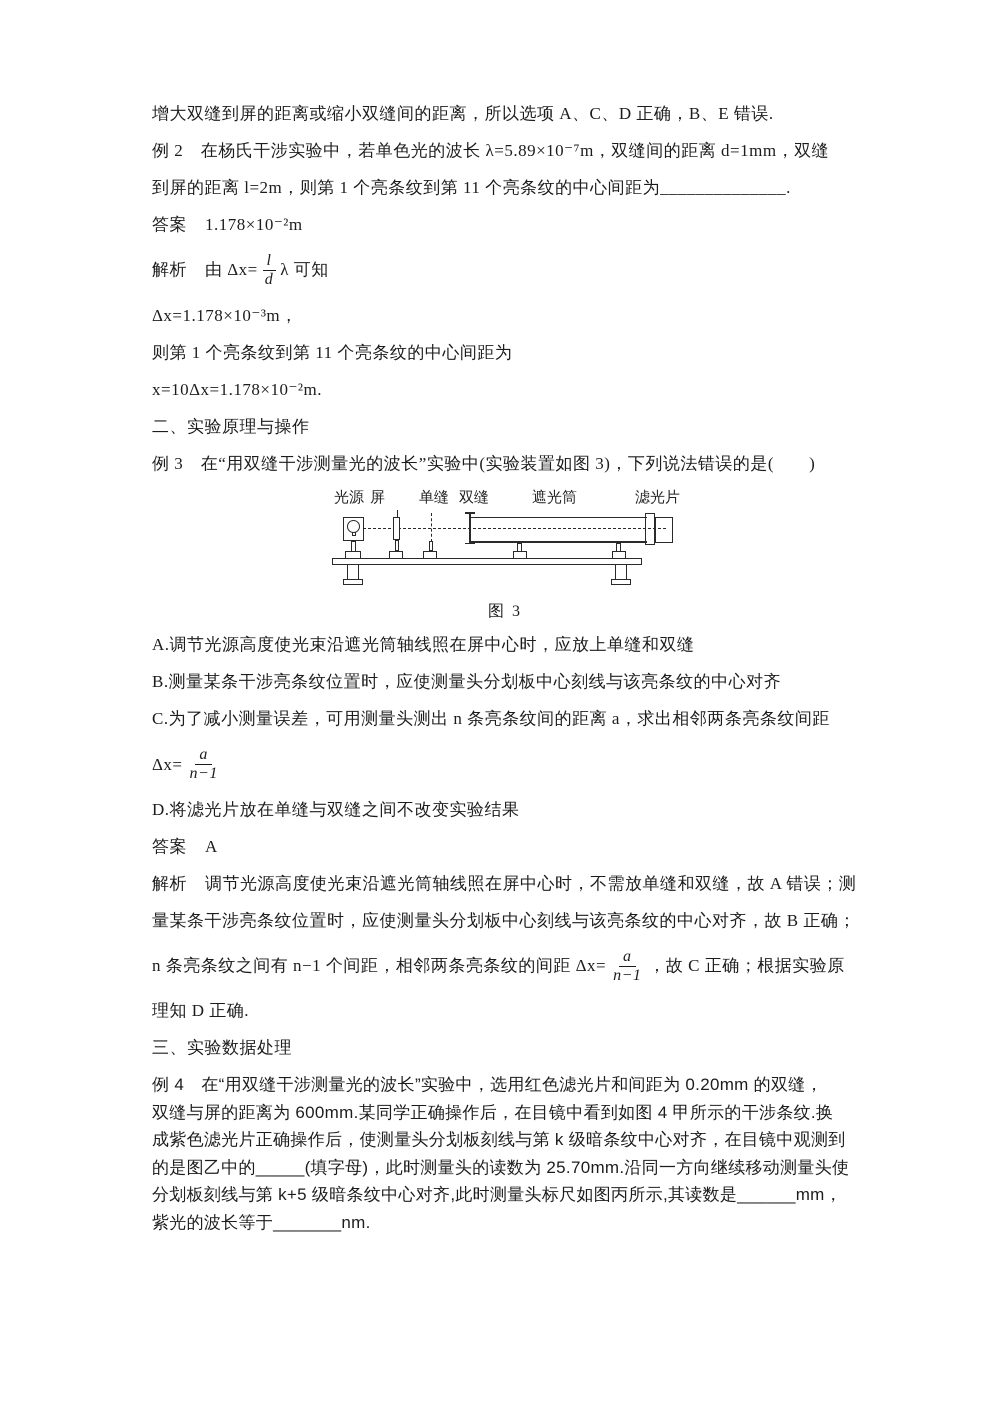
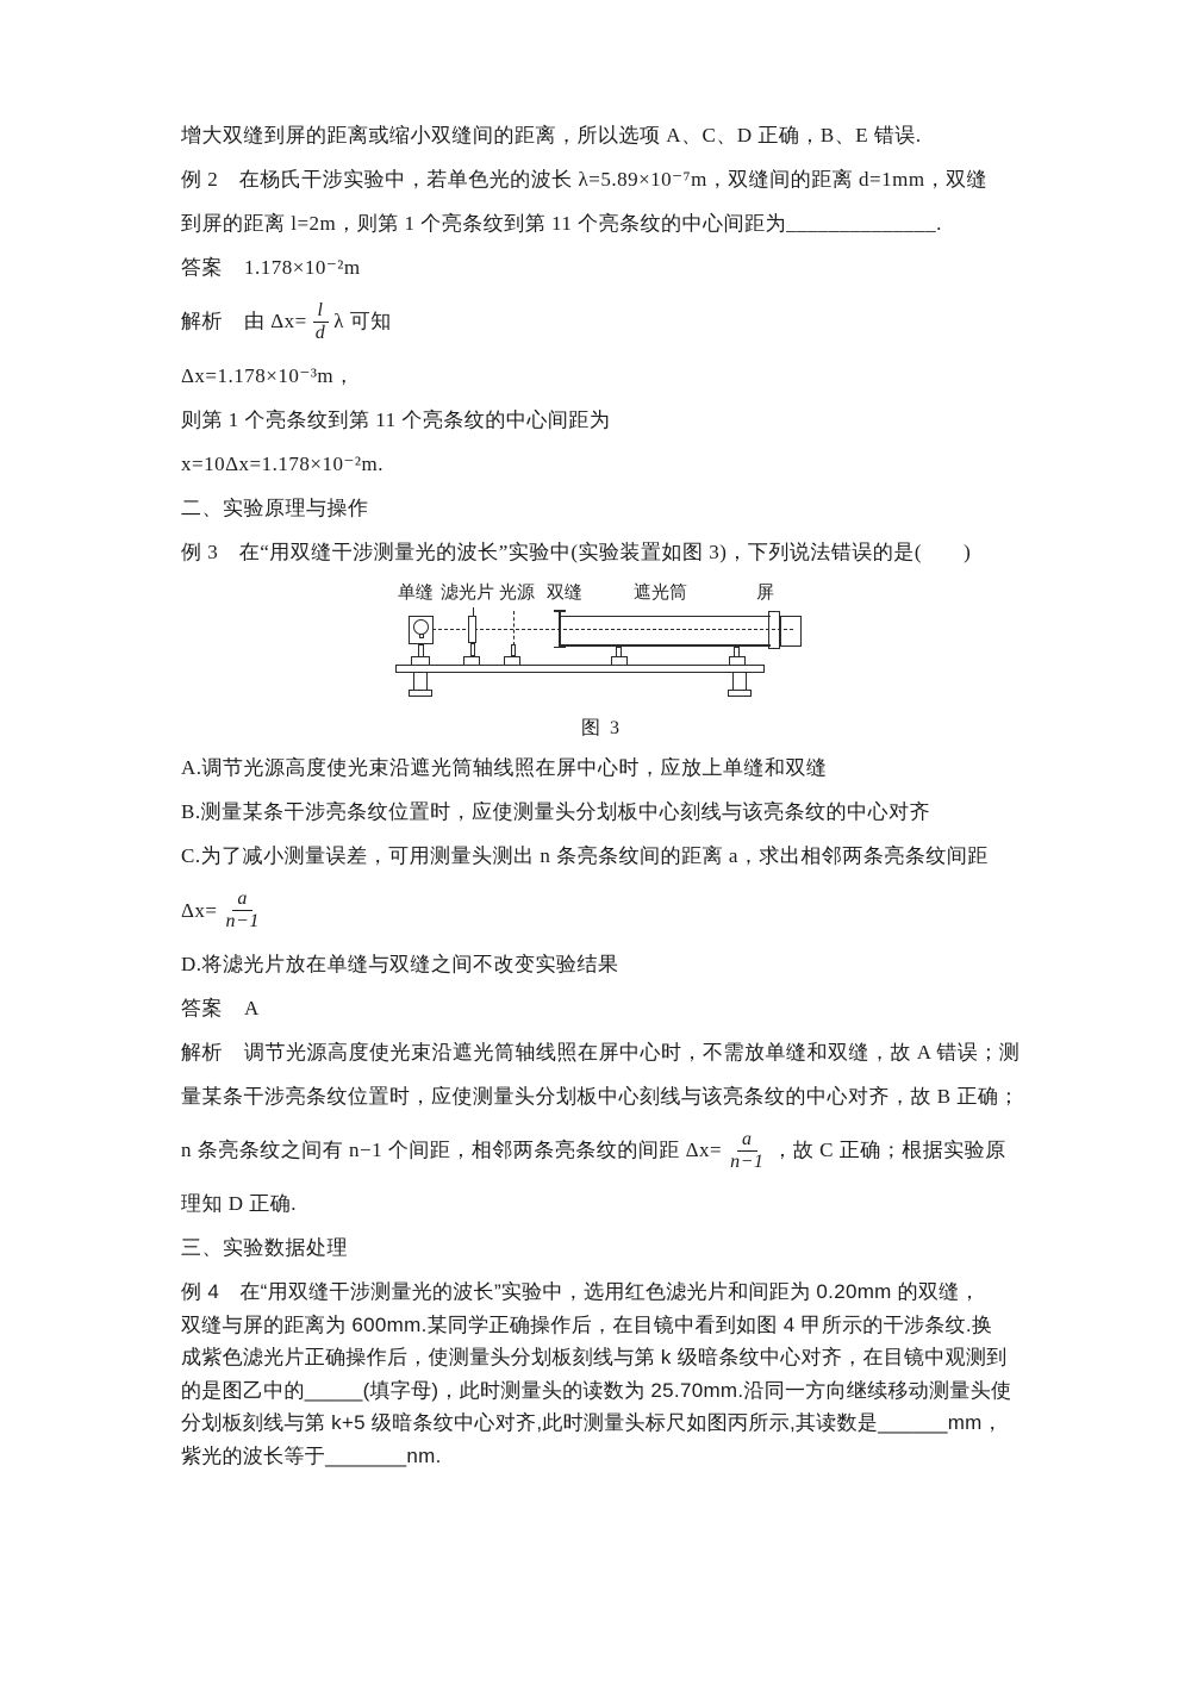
  增大双缝到屏的距离或缩小双缝间的距离，所以选项 A、C、D 正确，B、E 错误.
  例 2 在杨氏干涉实验中，若单色光的波长 λ=5.89×10⁻⁷m，双缝间的距离 d=1mm，双缝
  到屏的距离 l=2m，则第 1 个亮条纹到第 11 个亮条纹的中心间距为______________.
  答案 1.178×10⁻²m
  解析
  由 Δx=
  l
  d
  λ 可知
  Δx=1.178×10⁻³m，
  则第 1 个亮条纹到第 11 个亮条纹的中心间距为
  x=10Δx=1.178×10⁻²m.
  二、实验原理与操作
  例 3 在“用双缝干涉测量光的波长”实验中(实验装置如图 3)，下列说法错误的是( )
- 光源
+ 单缝
- 屏
+ 滤光片
- 单缝
+ 光源
  双缝
  遮光筒
- 滤光片
+ 屏
  图 3
  A.调节光源高度使光束沿遮光筒轴线照在屏中心时，应放上单缝和双缝
  B.测量某条干涉亮条纹位置时，应使测量头分划板中心刻线与该亮条纹的中心对齐
  C.为了减小测量误差，可用测量头测出 n 条亮条纹间的距离 a，求出相邻两条亮条纹间距
  Δx=
  a
  n−1
  D.将滤光片放在单缝与双缝之间不改变实验结果
  答案 A
  解析 调节光源高度使光束沿遮光筒轴线照在屏中心时，不需放单缝和双缝，故 A 错误；测
  量某条干涉亮条纹位置时，应使测量头分划板中心刻线与该亮条纹的中心对齐，故 B 正确；
  n 条亮条纹之间有 n−1 个间距，相邻两条亮条纹的间距 Δx=
  a
  n−1
  ，故 C 正确；根据实验原
  理知 D 正确.
  三、实验数据处理
  例 4 在“用双缝干涉测量光的波长”实验中，选用红色滤光片和间距为 0.20mm 的双缝，
  双缝与屏的距离为 600mm.某同学正确操作后，在目镜中看到如图 4 甲所示的干涉条纹.换
  成紫色滤光片正确操作后，使测量头分划板刻线与第 k 级暗条纹中心对齐，在目镜中观测到
  的是图乙中的_____(填字母)，此时测量头的读数为 25.70mm.沿同一方向继续移动测量头使
  分划板刻线与第 k+5 级暗条纹中心对齐,此时测量头标尺如图丙所示,其读数是______mm，
  紫光的波长等于_______nm.
